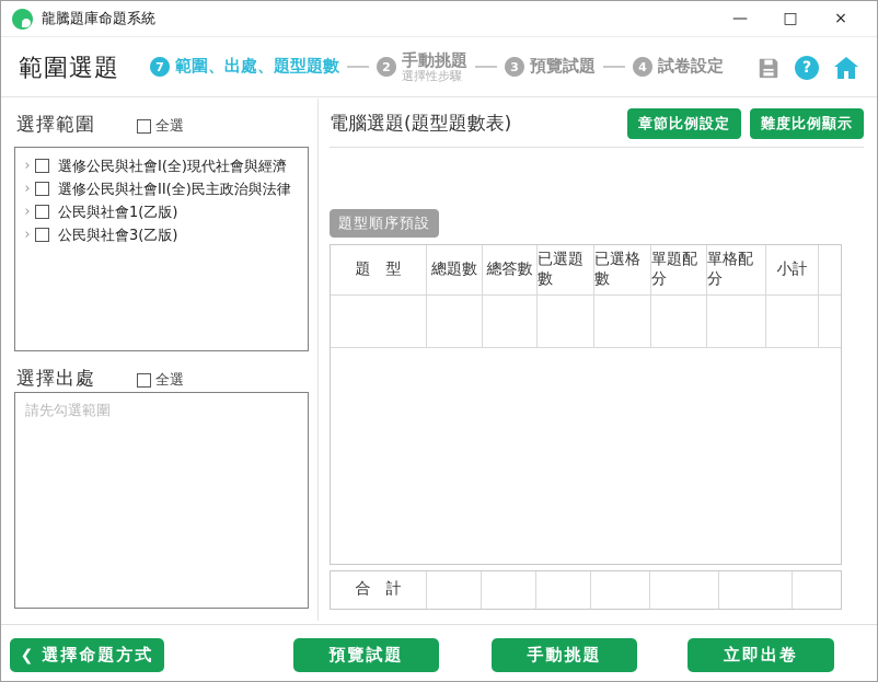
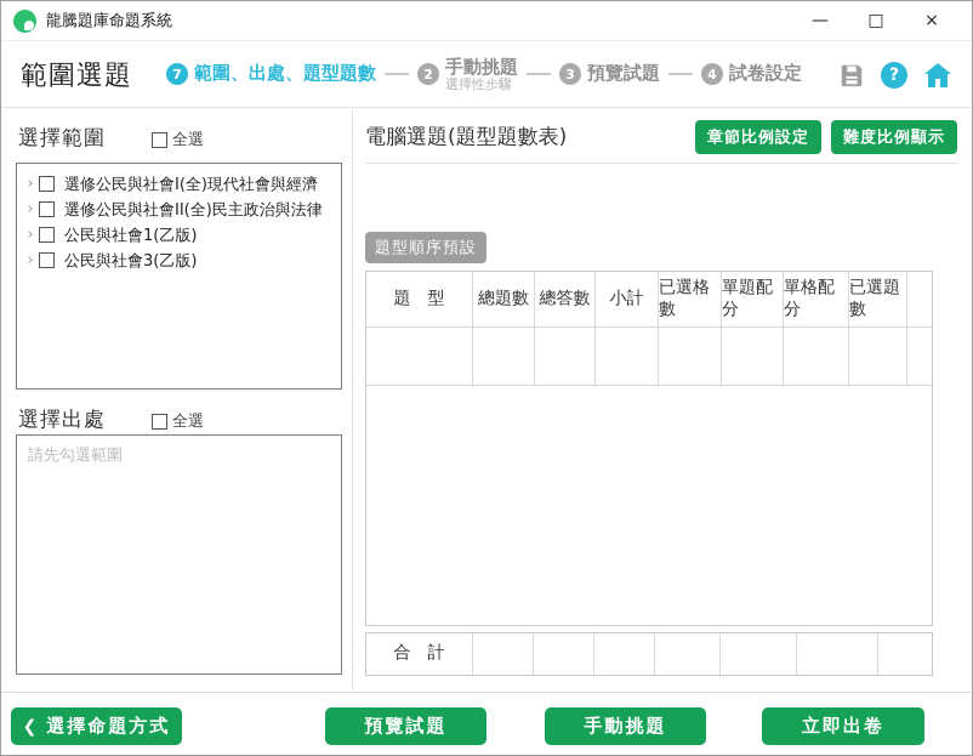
  龍騰題庫命題系統
  —
  □
  ×
  範圍選題
  7
  範圍、出處、題型題數
  2
  手動挑題
  選擇性步驟
  3
  預覽試題
  4
  試卷設定
  ?
  選擇範圍
  全選
  ›
  選修公民與社會I(全)現代社會與經濟
  ›
  選修公民與社會II(全)民主政治與法律
  ›
  公民與社會1(乙版)
  ›
  公民與社會3(乙版)
  選擇出處
  全選
  請先勾選範圍
  電腦選題(題型題數表)
  章節比例設定
  難度比例顯示
  題型順序預設
  題 型
  總題數
  總答數
- 已選題數
+ 小計
  已選格數
  單題配分
  單格配分
- 小計
+ 已選題數
  合 計
  ❮
  選擇命題方式
  預覽試題
  手動挑題
  立即出卷
